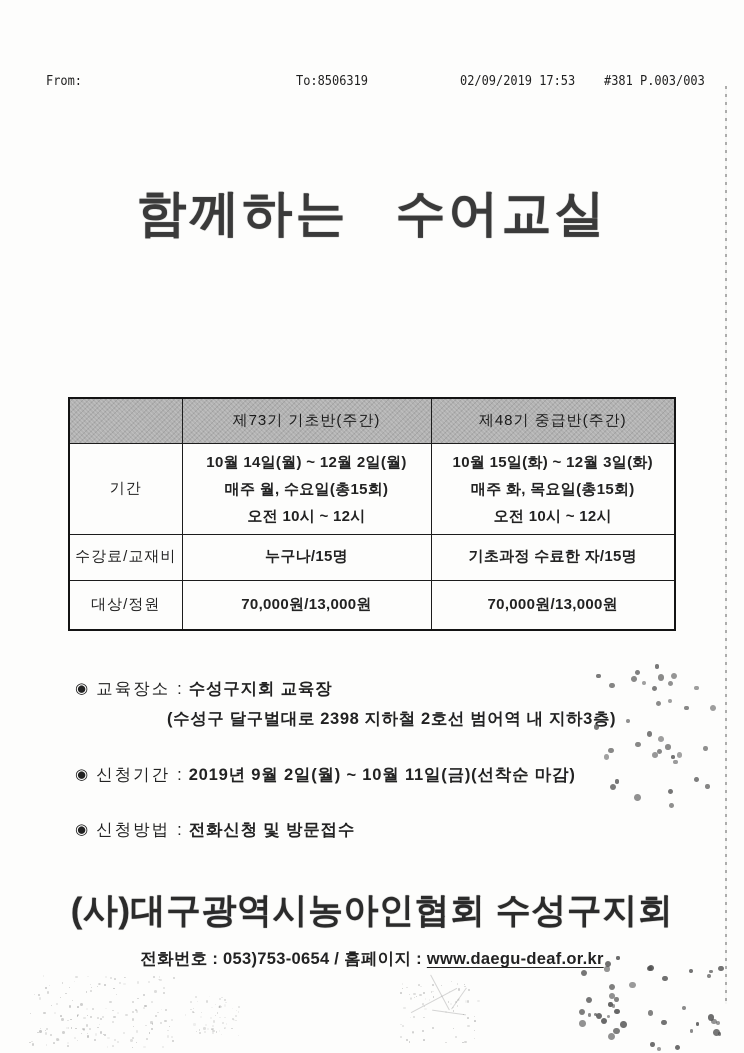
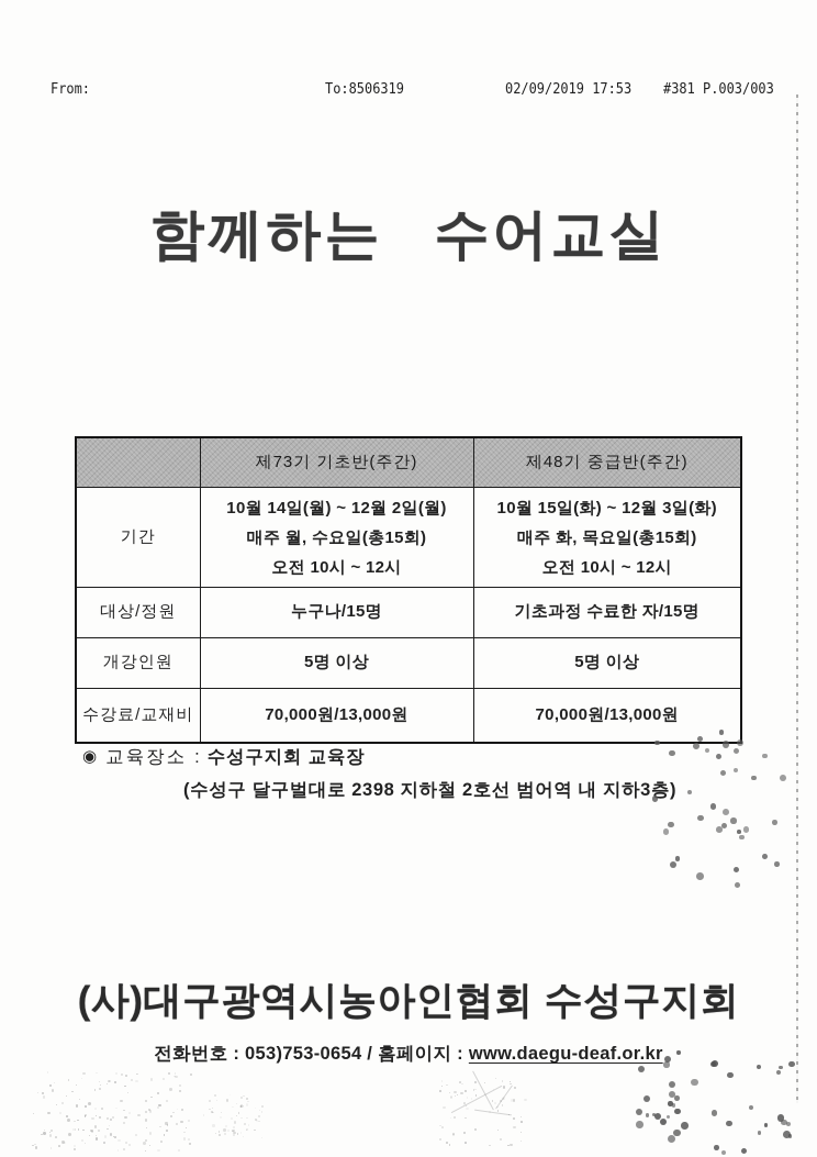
  From:
  To:8506319
  02/09/2019 17:53
  #381 P.003/003
  함께하는 수어교실
  	제73기 기초반(주간)	제48기 중급반(주간)
  기간	10월 14일(월) ~ 12월 2일(월) 매주 월, 수요일(총15회) 오전 10시 ~ 12시	10월 15일(화) ~ 12월 3일(화) 매주 화, 목요일(총15회) 오전 10시 ~ 12시
- 수강료/교재비	누구나/15명	기초과정 수료한 자/15명
+ 대상/정원	누구나/15명	기초과정 수료한 자/15명
+ 개강인원	5명 이상	5명 이상
- 대상/정원	70,000원/13,000원	70,000원/13,000원
+ 수강료/교재비	70,000원/13,000원	70,000원/13,000원
  ◉ 교육장소 : 수성구지회 교육장
  (수성구 달구벌대로 2398 지하철 2호선 범어역 내 지하3층)
- ◉ 신청기간 : 2019년 9월 2일(월) ~ 10월 11일(금)(선착순 마감)
- ◉ 신청방법 : 전화신청 및 방문접수
  (사)대구광역시농아인협회 수성구지회
  전화번호 : 053)753-0654 / 홈페이지 : www.daegu-deaf.or.kr
